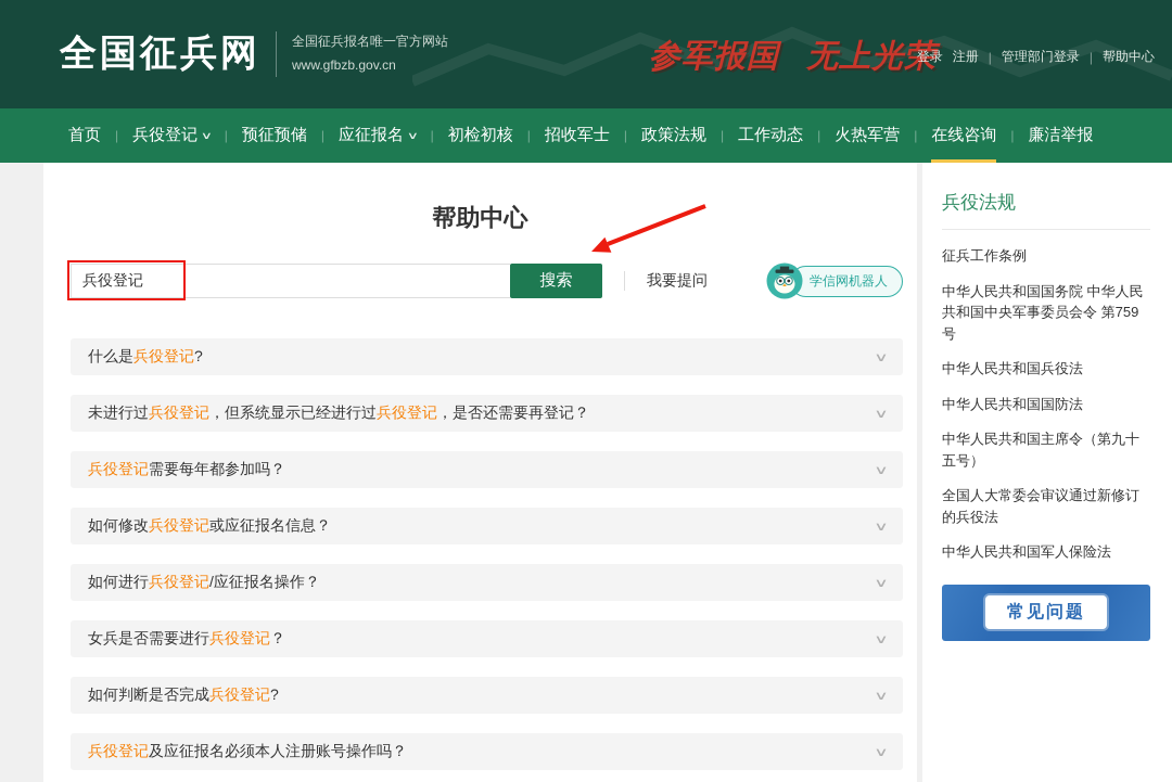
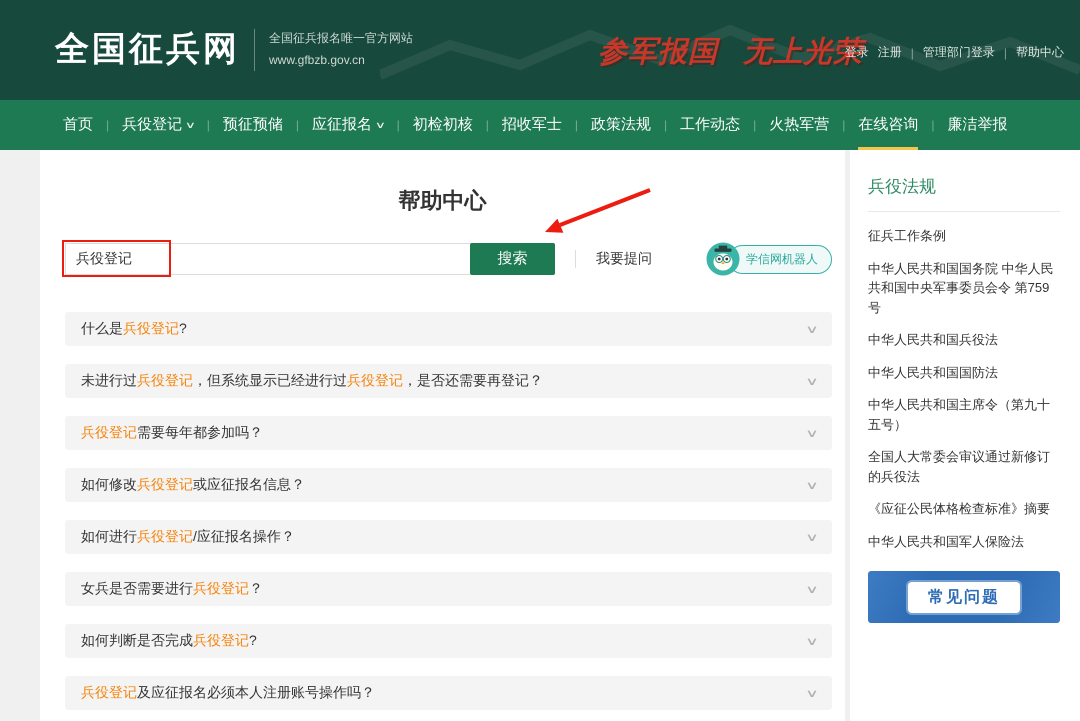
  全国征兵网
  全国征兵报名唯一官方网站
  www.gfbzb.gov.cn
  参军报国 无上光荣
  登录
  注册
  |
  管理部门登录
  |
  帮助中心
  首页
  |
  兵役登记
  ∨
  |
  预征预储
  |
  应征报名
  ∨
  |
  初检初核
  |
  招收军士
  |
  政策法规
  |
  工作动态
  |
  火热军营
  |
  在线咨询
  |
  廉洁举报
  帮助中心
  兵役登记
  搜索
  我要提问
  学信网机器人
  什么是兵役登记?
  ∨
  未进行过兵役登记，但系统显示已经进行过兵役登记，是否还需要再登记？
  ∨
  兵役登记需要每年都参加吗？
  ∨
  如何修改兵役登记或应征报名信息？
  ∨
  如何进行兵役登记/应征报名操作？
  ∨
  女兵是否需要进行兵役登记？
  ∨
  如何判断是否完成兵役登记?
  ∨
  兵役登记及应征报名必须本人注册账号操作吗？
  ∨
  兵役法规
  征兵工作条例
  中华人民共和国国务院 中华人民共和国中央军事委员会令 第759号
  中华人民共和国兵役法
  中华人民共和国国防法
  中华人民共和国主席令（第九十五号）
  全国人大常委会审议通过新修订的兵役法
+ 《应征公民体格检查标准》摘要
  中华人民共和国军人保险法
  常见问题
